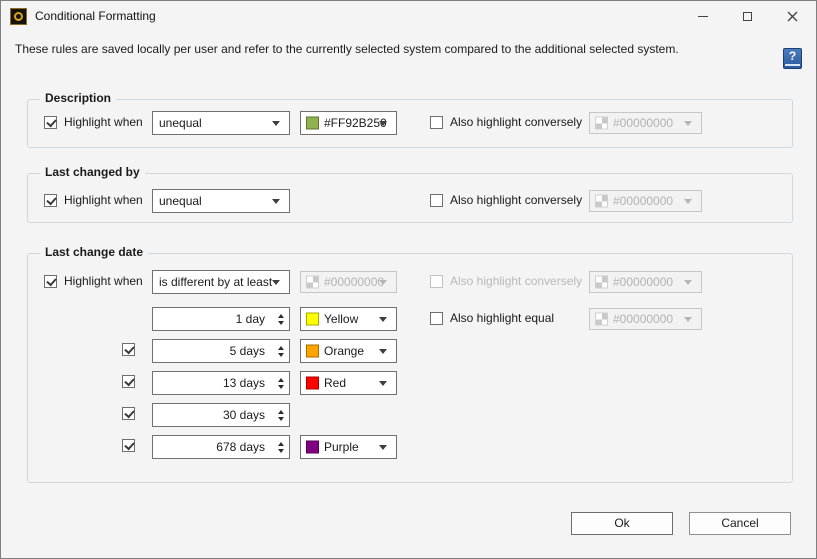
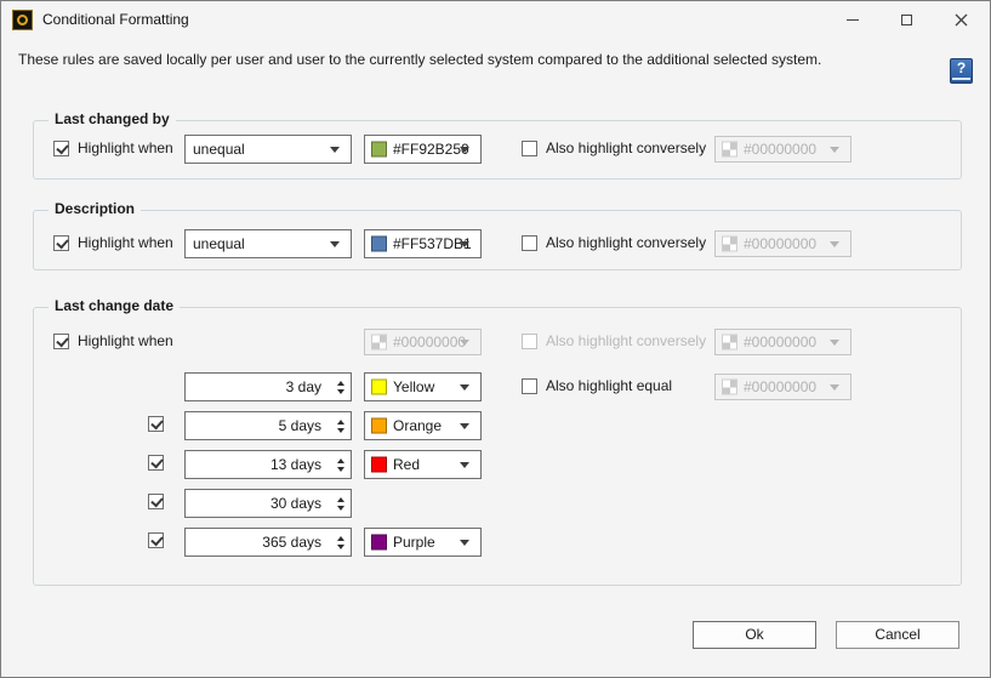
  Conditional Formatting
- These rules are saved locally per user and refer to the currently selected system compared to the additional selected system.
+ These rules are saved locally per user and user to the currently selected system compared to the additional selected system.
  ?
- Description
+ Last changed by
  Highlight when
  unequal
  #FF92B250
  Also highlight conversely
  #00000000
- Last changed by
+ Description
  Highlight when
  unequal
+ #FF537DB1
  Also highlight conversely
  #00000000
  Last change date
  Highlight when
- is different by at least
  #00000000
  Also highlight conversely
  #00000000
- 1 day
+ 3 day
  Yellow
  Also highlight equal
  #00000000
  5 days
  Orange
  13 days
  Red
  30 days
- 678 days
+ 365 days
  Purple
  Ok
  Cancel
